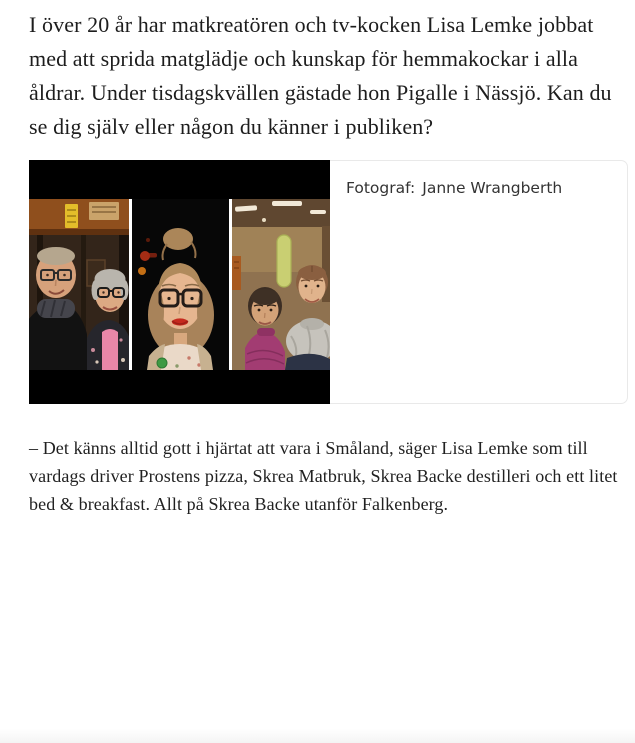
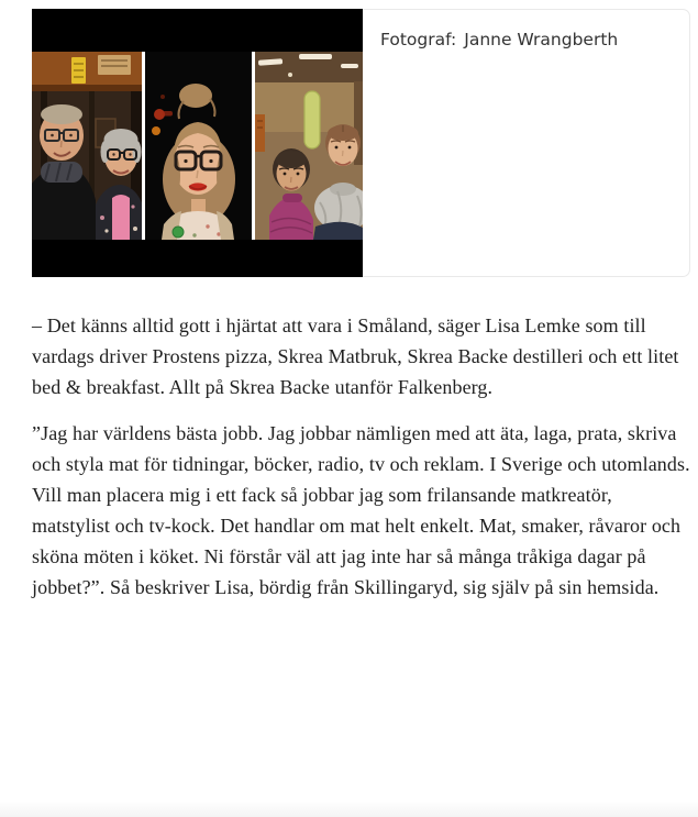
- I över 20 år har matkreatören och tv-kocken Lisa Lemke jobbat med att sprida matglädje och kunskap för hemmakockar i alla åldrar. Under tisdagskvällen gästade hon Pigalle i Nässjö. Kan du se dig själv eller någon du känner i publiken?
  Fotograf: Janne Wrangberth
  – Det känns alltid gott i hjärtat att vara i Småland, säger Lisa Lemke som till vardags driver Prostens pizza, Skrea Matbruk, Skrea Backe destilleri och ett litet bed & breakfast. Allt på Skrea Backe utanför Falkenberg.
+ ”Jag har världens bästa jobb. Jag jobbar nämligen med att äta, laga, prata, skriva och styla mat för tidningar, böcker, radio, tv och reklam. I Sverige och utomlands. Vill man placera mig i ett fack så jobbar jag som frilansande matkreatör, matstylist och tv-kock. Det handlar om mat helt enkelt. Mat, smaker, råvaror och sköna möten i köket. Ni förstår väl att jag inte har så många tråkiga dagar på jobbet?”. Så beskriver Lisa, bördig från Skillingaryd, sig själv på sin hemsida.
